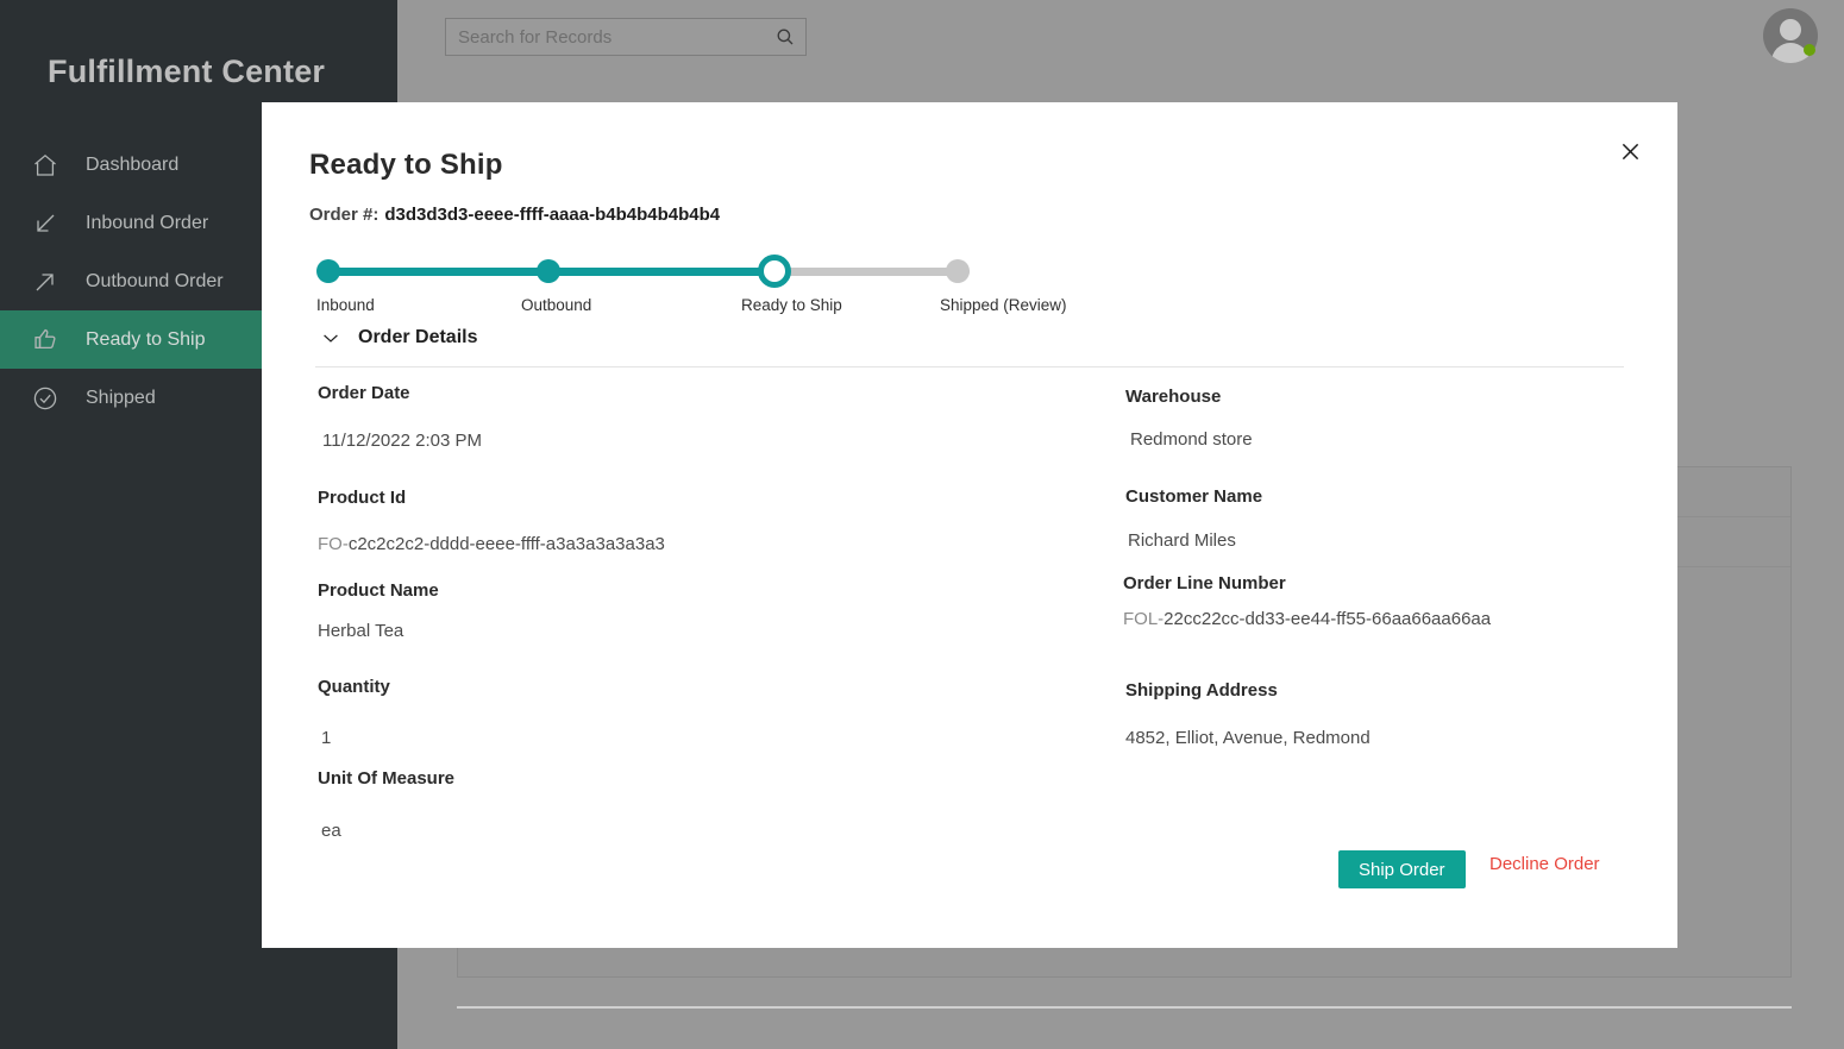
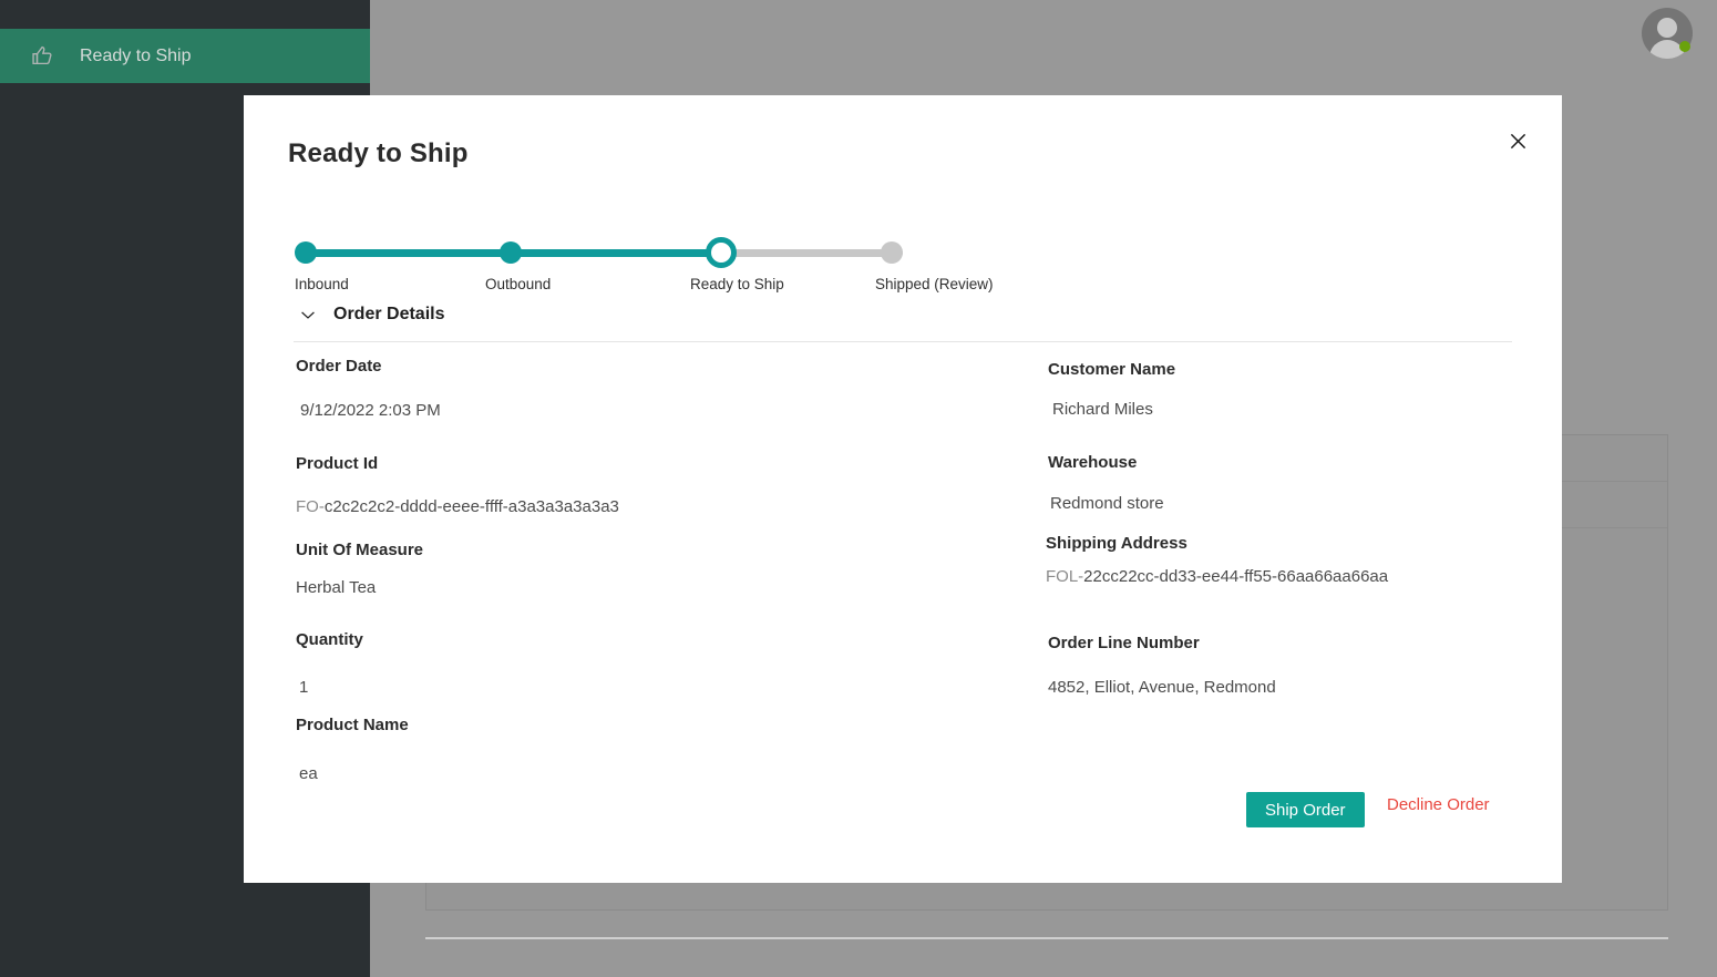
- Fulfillment Center
- Dashboard
- Inbound Order
- Outbound Order
  Ready to Ship
- Shipped
- Search for Records
  Ready to Ship
- Order #: d3d3d3d3-eeee-ffff-aaaa-b4b4b4b4b4b4
  Inbound
  Outbound
  Ready to Ship
  Shipped (Review)
  Order Details
  Order Date
- 11/12/2022 2:03 PM
+ 9/12/2022 2:03 PM
  Product Id
  FO-c2c2c2c2-dddd-eeee-ffff-a3a3a3a3a3a3
- Product Name
+ Unit Of Measure
  Herbal Tea
  Quantity
  1
- Unit Of Measure
+ Product Name
  ea
- Warehouse
+ Customer Name
- Redmond store
+ Richard Miles
- Customer Name
+ Warehouse
- Richard Miles
+ Redmond store
- Order Line Number
+ Shipping Address
  FOL-22cc22cc-dd33-ee44-ff55-66aa66aa66aa
- Shipping Address
+ Order Line Number
  4852, Elliot, Avenue, Redmond
  Ship Order
  Decline Order
